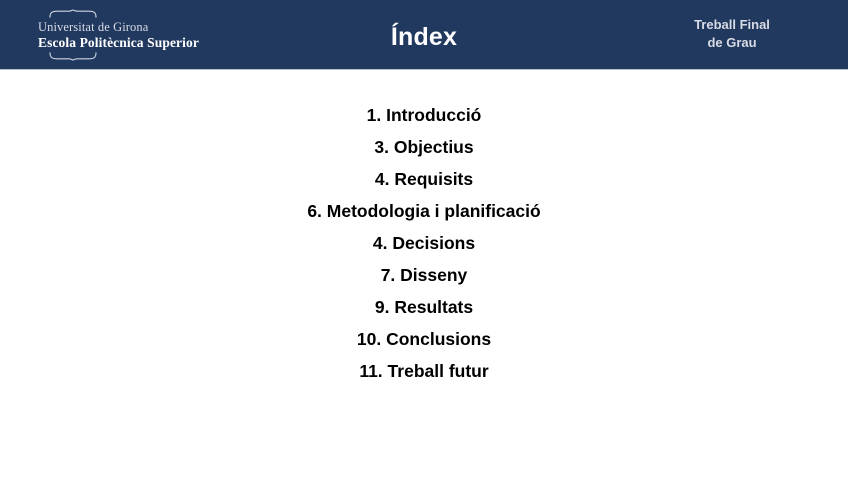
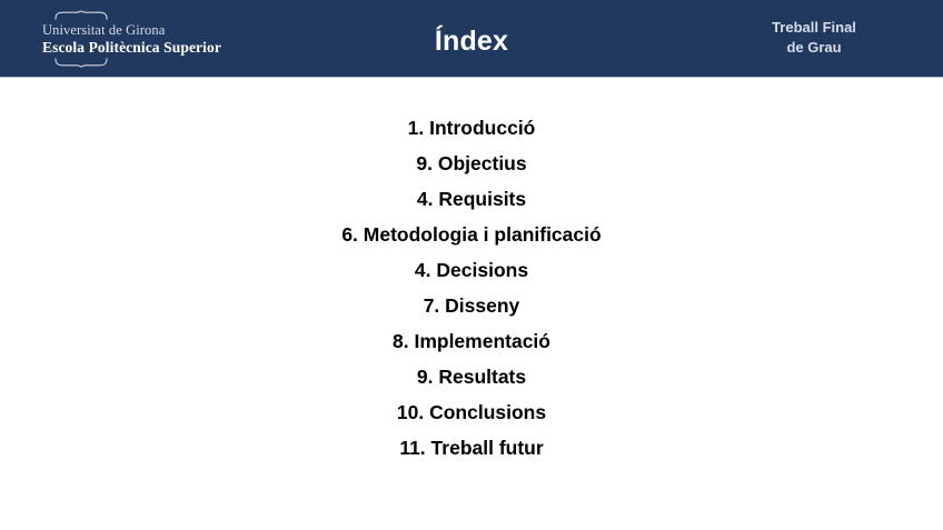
  Universitat de Girona
  Escola Politècnica Superior
  Índex
  Treball Final
  de Grau
  1. Introducció
- 3. Objectius
+ 9. Objectius
  4. Requisits
  6. Metodologia i planificació
  4. Decisions
  7. Disseny
+ 8. Implementació
  9. Resultats
  10. Conclusions
  11. Treball futur
